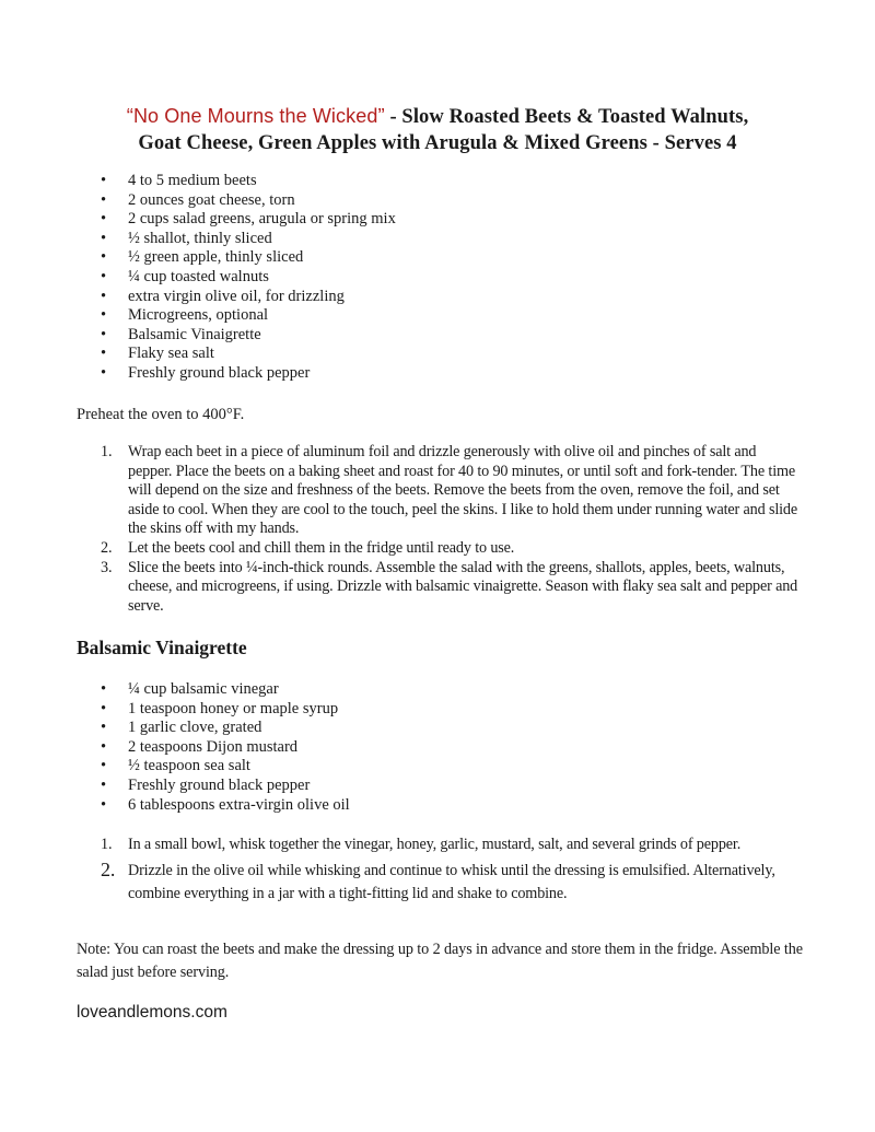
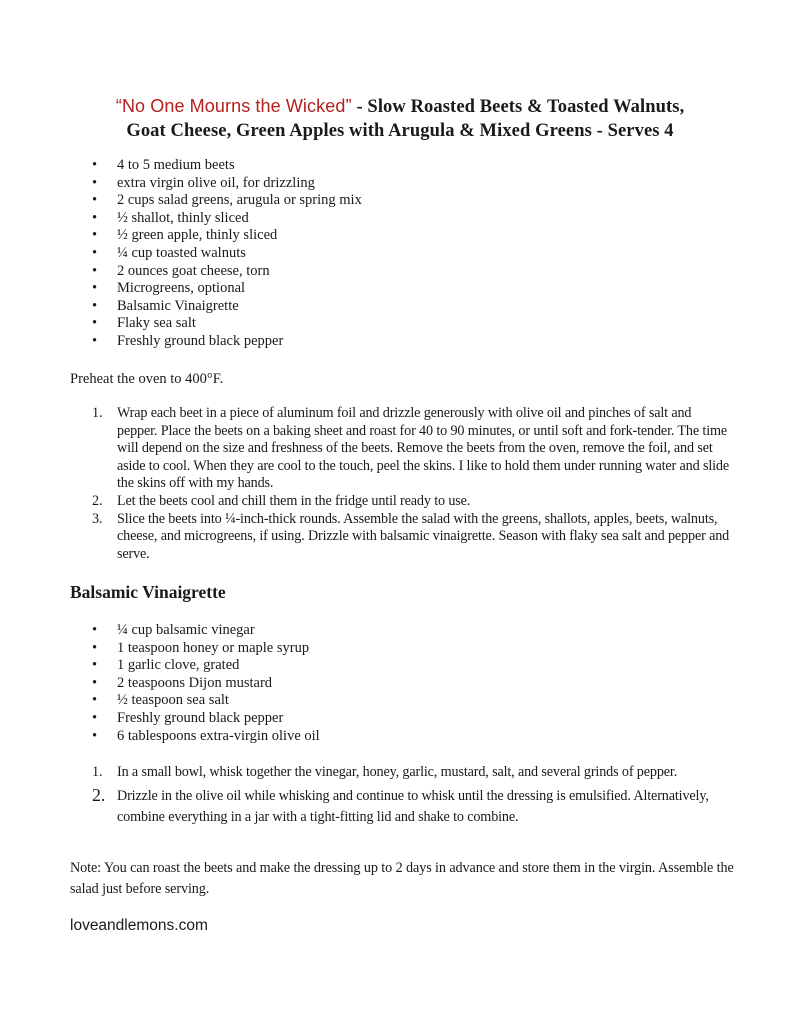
  “No One Mourns the Wicked” - Slow Roasted Beets & Toasted Walnuts,
  Goat Cheese, Green Apples with Arugula & Mixed Greens - Serves 4
  4 to 5 medium beets
- 2 ounces goat cheese, torn
+ extra virgin olive oil, for drizzling
  2 cups salad greens, arugula or spring mix
  ½ shallot, thinly sliced
  ½ green apple, thinly sliced
  ¼ cup toasted walnuts
- extra virgin olive oil, for drizzling
+ 2 ounces goat cheese, torn
  Microgreens, optional
  Balsamic Vinaigrette
  Flaky sea salt
  Freshly ground black pepper
  Preheat the oven to 400°F.
  1.
  Wrap each beet in a piece of aluminum foil and drizzle generously with olive oil and pinches of salt and pepper. Place the beets on a baking sheet and roast for 40 to 90 minutes, or until soft and fork-tender. The time will depend on the size and freshness of the beets. Remove the beets from the oven, remove the foil, and set aside to cool. When they are cool to the touch, peel the skins. I like to hold them under running water and slide the skins off with my hands.
  2.
  Let the beets cool and chill them in the fridge until ready to use.
  3.
  Slice the beets into ¼-inch-thick rounds. Assemble the salad with the greens, shallots, apples, beets, walnuts, cheese, and microgreens, if using. Drizzle with balsamic vinaigrette. Season with flaky sea salt and pepper and serve.
  Balsamic Vinaigrette
  ¼ cup balsamic vinegar
  1 teaspoon honey or maple syrup
  1 garlic clove, grated
  2 teaspoons Dijon mustard
  ½ teaspoon sea salt
  Freshly ground black pepper
  6 tablespoons extra-virgin olive oil
  1.
  In a small bowl, whisk together the vinegar, honey, garlic, mustard, salt, and several grinds of pepper.
  2.
  Drizzle in the olive oil while whisking and continue to whisk until the dressing is emulsified. Alternatively, combine everything in a jar with a tight-fitting lid and shake to combine.
- Note: You can roast the beets and make the dressing up to 2 days in advance and store them in the fridge. Assemble the salad just before serving.
+ Note: You can roast the beets and make the dressing up to 2 days in advance and store them in the virgin. Assemble the salad just before serving.
  loveandlemons.com
